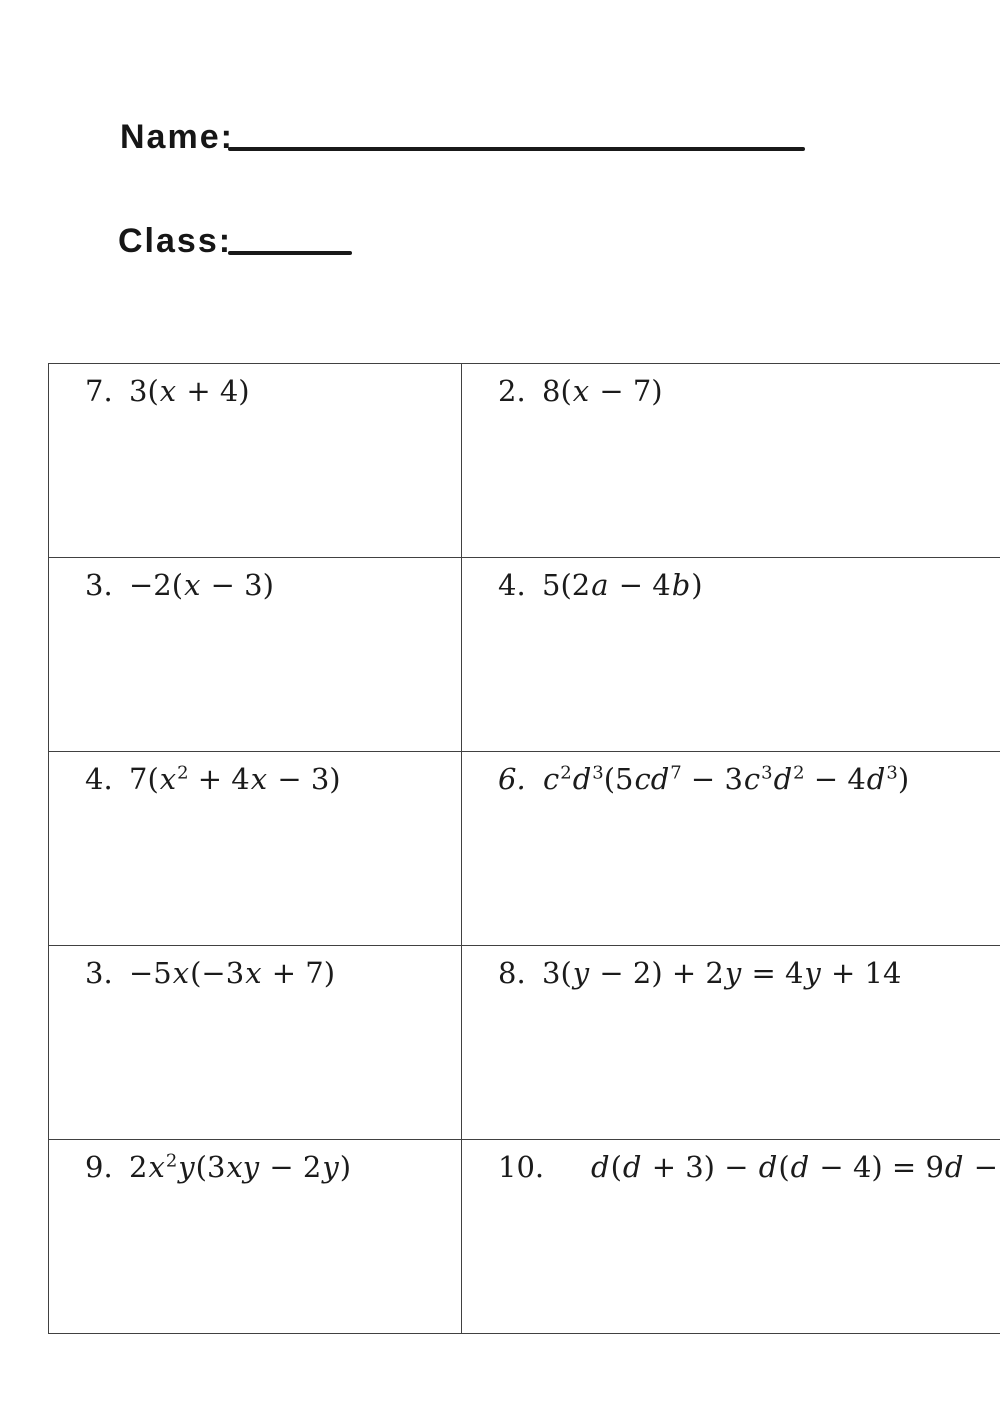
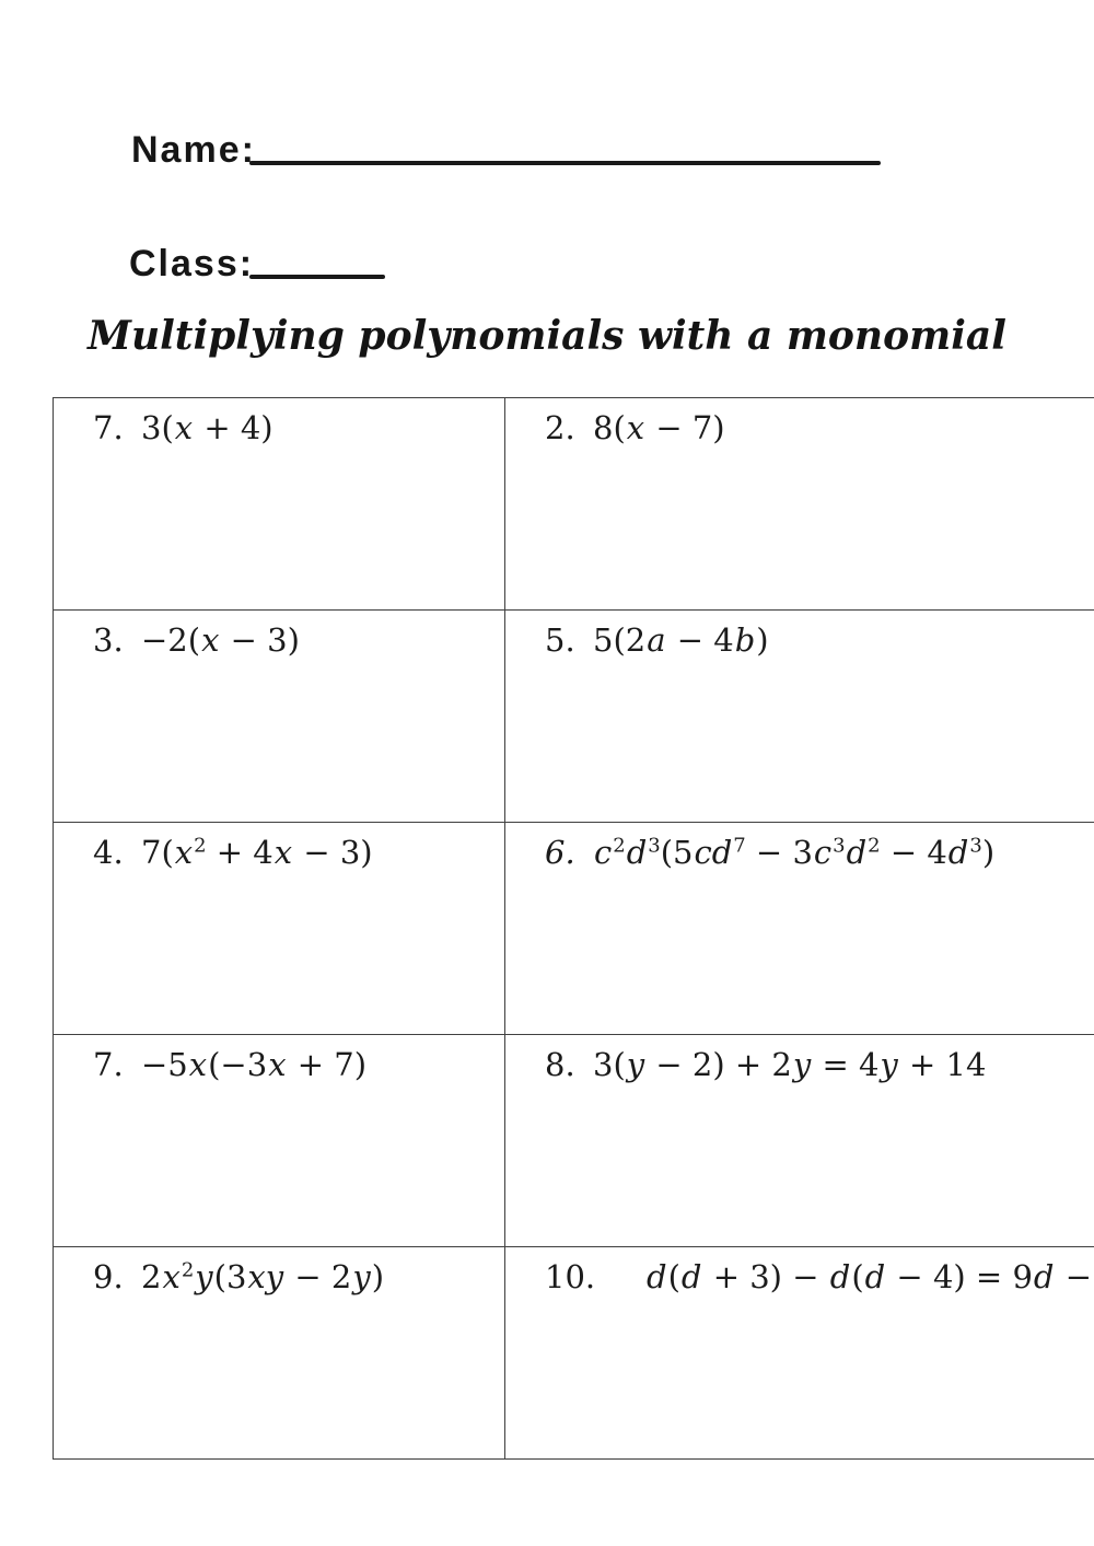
  Name:
  Class:
+ Multiplying polynomials with a monomial
  7. 3(x + 4)	2. 8(x − 7)
- 3. −2(x − 3)	4. 5(2a − 4b)
+ 3. −2(x − 3)	5. 5(2a − 4b)
  4. 7(x2 + 4x − 3)	6. c2d3(5cd7 − 3c3d2 − 4d3)
- 3. −5x(−3x + 7)	8. 3(y − 2) + 2y = 4y + 14
+ 7. −5x(−3x + 7)	8. 3(y − 2) + 2y = 4y + 14
  9. 2x2y(3xy − 2y)	10. d(d + 3) − d(d − 4) = 9d −
